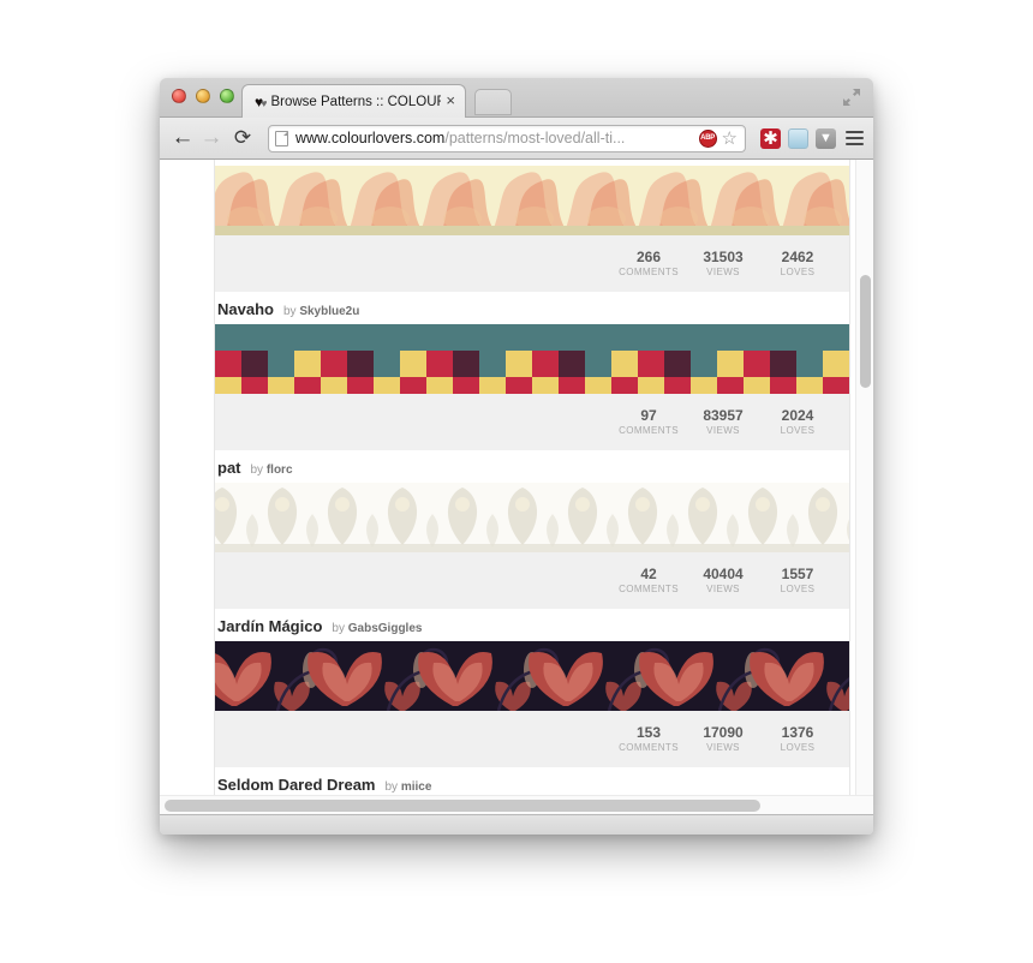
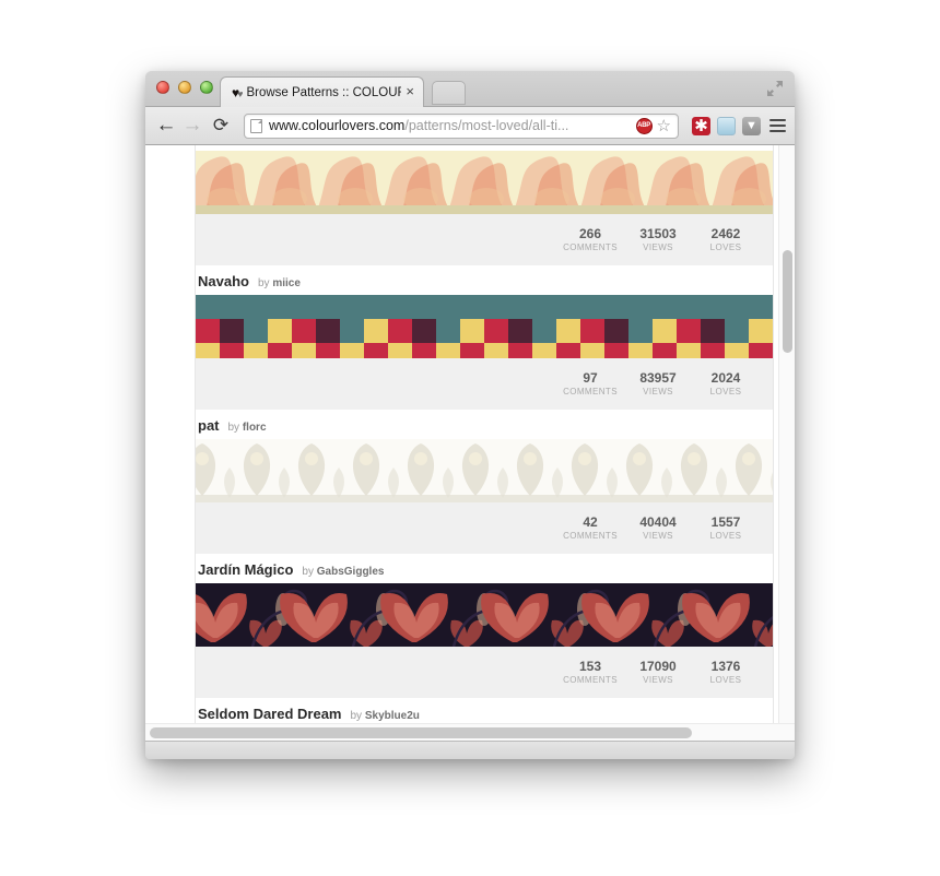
  ♥♥
  Browse Patterns :: COLOU
  ×
  ←
  →
  ⟳
  www.colourlovers.com/patterns/most-loved/all-ti...
  ☆
  ✱
  ▼
  266
  COMMENTS
  31503
  VIEWS
  2462
  LOVES
  Navaho
- by Skyblue2u
+ by miice
  97
  COMMENTS
  83957
  VIEWS
  2024
  LOVES
  pat
  by florc
  42
  COMMENTS
  40404
  VIEWS
  1557
  LOVES
  Jardín Mágico
  by GabsGiggles
  153
  COMMENTS
  17090
  VIEWS
  1376
  LOVES
  Seldom Dared Dream
- by miice
+ by Skyblue2u
